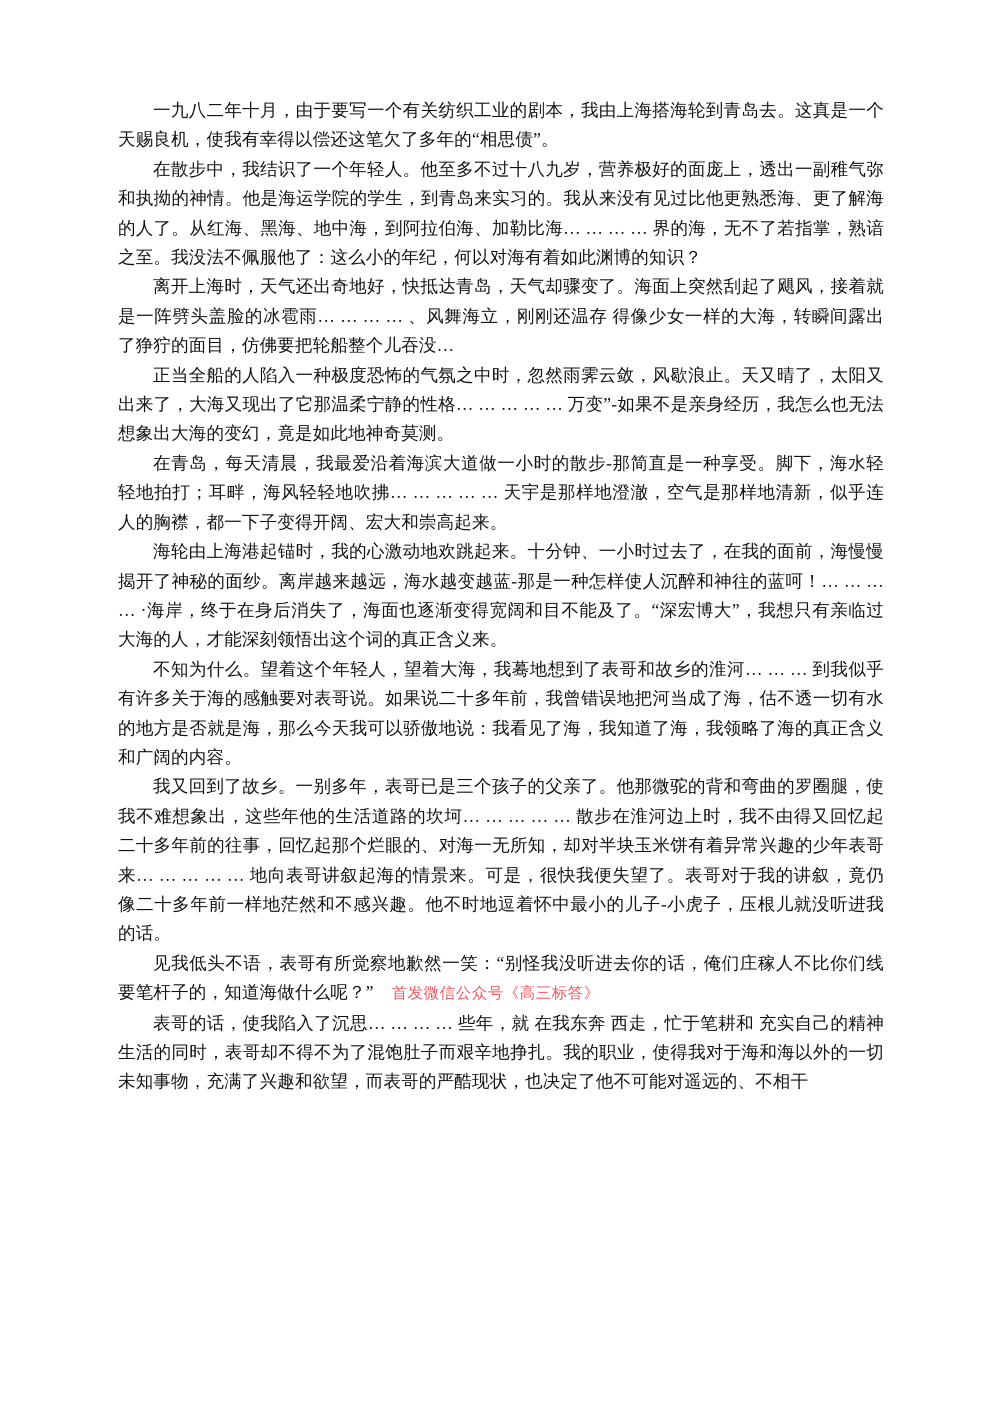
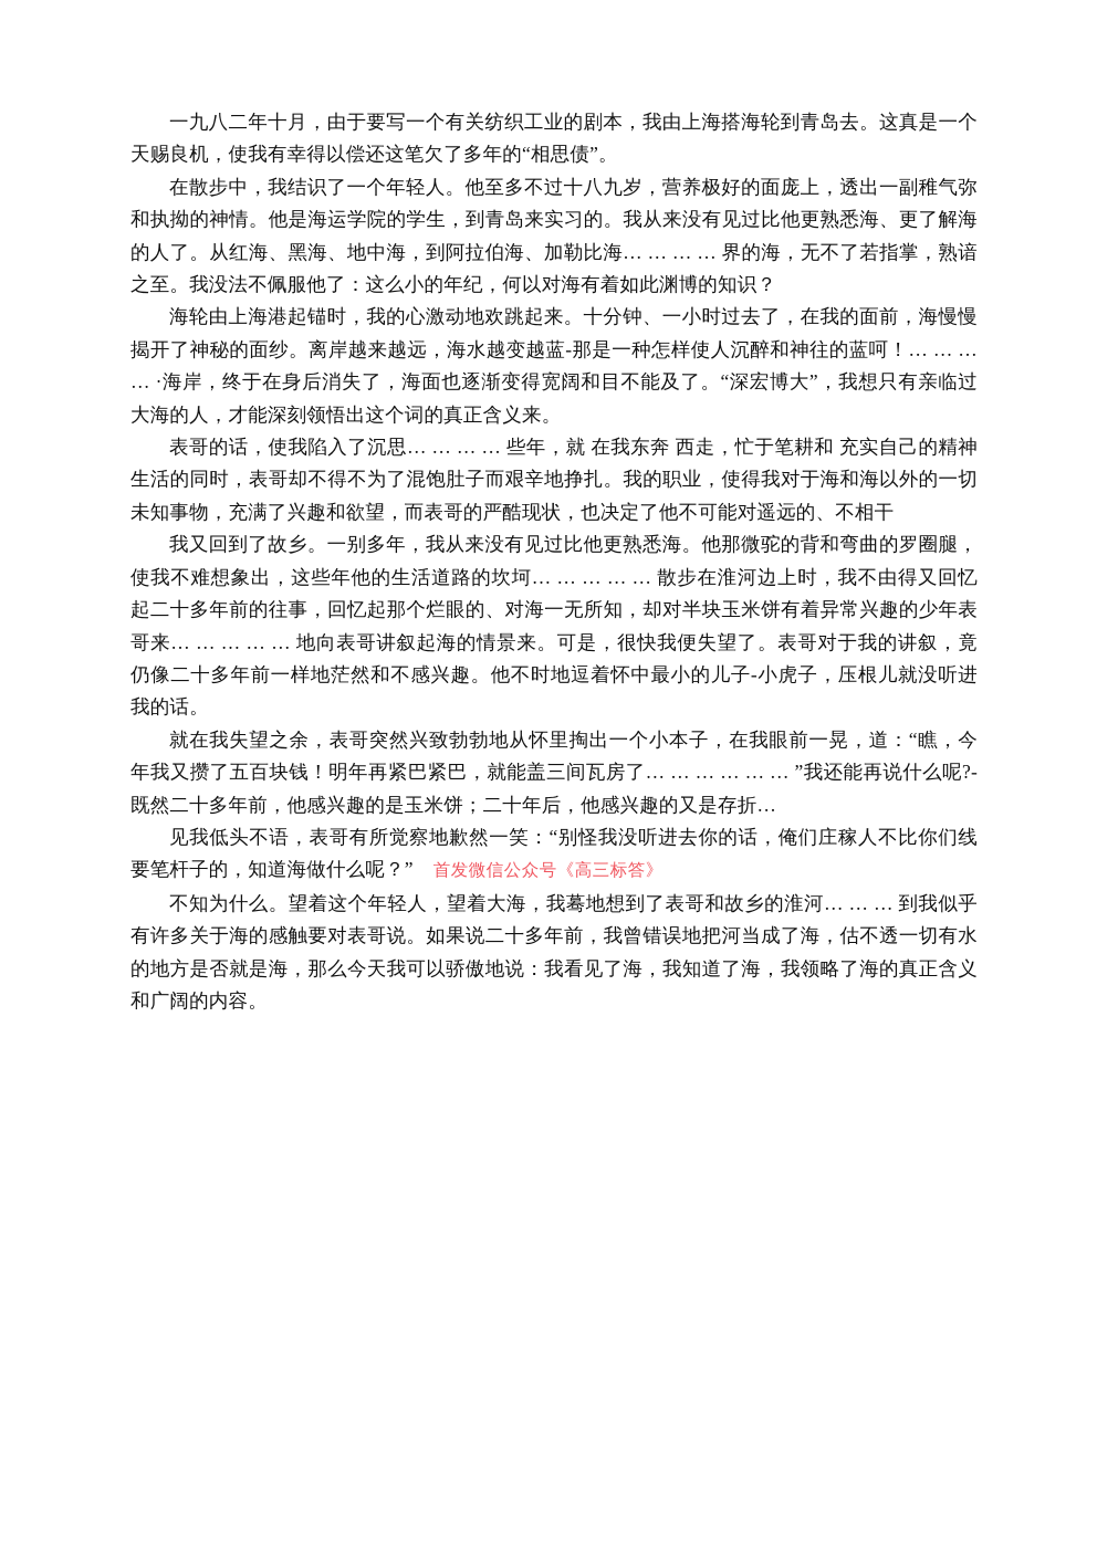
  一九八二年十月，由于要写一个有关纺织工业的剧本，我由上海搭海轮到青岛去。这真是一个天赐良机，使我有幸得以偿还这笔欠了多年的“相思债”。
  在散步中，我结识了一个年轻人。他至多不过十八九岁，营养极好的面庞上，透出一副稚气弥和执拗的神情。他是海运学院的学生，到青岛来实习的。我从来没有见过比他更熟悉海、更了解海的人了。从红海、黑海、地中海，到阿拉伯海、加勒比海… … … … 界的海，无不了若指掌，熟谙之至。我没法不佩服他了：这么小的年纪，何以对海有着如此渊博的知识？
- 离开上海时，天气还出奇地好，快抵达青岛，天气却骤变了。海面上突然刮起了飓风，接着就是一阵劈头盖脸的冰雹雨… … … … 、风舞海立，刚刚还温存 得像少女一样的大海，转瞬间露出了狰狞的面目，仿佛要把轮船整个儿吞没…
- 正当全船的人陷入一种极度恐怖的气氛之中时，忽然雨霁云敛，风歇浪止。天又晴了，太阳又出来了，大海又现出了它那温柔宁静的性格… … … … … 万变”-如果不是亲身经历，我怎么也无法想象出大海的变幻，竟是如此地神奇莫测。
- 在青岛，每天清晨，我最爱沿着海滨大道做一小时的散步-那简直是一种享受。脚下，海水轻轻地拍打；耳畔，海风轻轻地吹拂… … … … … 天宇是那样地澄澈，空气是那样地清新，似乎连人的胸襟，都一下子变得开阔、宏大和崇高起来。
  海轮由上海港起锚时，我的心激动地欢跳起来。十分钟、一小时过去了，在我的面前，海慢慢揭开了神秘的面纱。离岸越来越远，海水越变越蓝-那是一种怎样使人沉醉和神往的蓝呵！… … … … ·海岸，终于在身后消失了，海面也逐渐变得宽阔和目不能及了。“深宏博大”，我想只有亲临过大海的人，才能深刻领悟出这个词的真正含义来。
- 不知为什么。望着这个年轻人，望着大海，我蓦地想到了表哥和故乡的淮河… … … 到我似乎有许多关于海的感触要对表哥说。如果说二十多年前，我曾错误地把河当成了海，估不透一切有水的地方是否就是海，那么今天我可以骄傲地说：我看见了海，我知道了海，我领略了海的真正含义和广阔的内容。
+ 表哥的话，使我陷入了沉思… … … … 些年，就 在我东奔 西走，忙于笔耕和 充实自己的精神生活的同时，表哥却不得不为了混饱肚子而艰辛地挣扎。我的职业，使得我对于海和海以外的一切未知事物，充满了兴趣和欲望，而表哥的严酷现状，也决定了他不可能对遥远的、不相干
- 我又回到了故乡。一别多年，表哥已是三个孩子的父亲了。他那微驼的背和弯曲的罗圈腿，使我不难想象出，这些年他的生活道路的坎坷… … … … … 散步在淮河边上时，我不由得又回忆起二十多年前的往事，回忆起那个烂眼的、对海一无所知，却对半块玉米饼有着异常兴趣的少年表哥来… … … … … 地向表哥讲叙起海的情景来。可是，很快我便失望了。表哥对于我的讲叙，竟仍像二十多年前一样地茫然和不感兴趣。他不时地逗着怀中最小的儿子-小虎子，压根儿就没听进我的话。
+ 我又回到了故乡。一别多年，我从来没有见过比他更熟悉海。他那微驼的背和弯曲的罗圈腿，使我不难想象出，这些年他的生活道路的坎坷… … … … … 散步在淮河边上时，我不由得又回忆起二十多年前的往事，回忆起那个烂眼的、对海一无所知，却对半块玉米饼有着异常兴趣的少年表哥来… … … … … 地向表哥讲叙起海的情景来。可是，很快我便失望了。表哥对于我的讲叙，竟仍像二十多年前一样地茫然和不感兴趣。他不时地逗着怀中最小的儿子-小虎子，压根儿就没听进我的话。
+ 就在我失望之余，表哥突然兴致勃勃地从怀里掏出一个小本子，在我眼前一晃，道：“瞧，今年我又攒了五百块钱！明年再紧巴紧巴，就能盖三间瓦房了… … … … … … ”我还能再说什么呢?-既然二十多年前，他感兴趣的是玉米饼；二十年后，他感兴趣的又是存折…
  见我低头不语，表哥有所觉察地歉然一笑：“别怪我没听进去你的话，俺们庄稼人不比你们线要笔杆子的，知道海做什么呢？” 首发微信公众号《高三标答》
- 表哥的话，使我陷入了沉思… … … … 些年，就 在我东奔 西走，忙于笔耕和 充实自己的精神生活的同时，表哥却不得不为了混饱肚子而艰辛地挣扎。我的职业，使得我对于海和海以外的一切未知事物，充满了兴趣和欲望，而表哥的严酷现状，也决定了他不可能对遥远的、不相干
+ 不知为什么。望着这个年轻人，望着大海，我蓦地想到了表哥和故乡的淮河… … … 到我似乎有许多关于海的感触要对表哥说。如果说二十多年前，我曾错误地把河当成了海，估不透一切有水的地方是否就是海，那么今天我可以骄傲地说：我看见了海，我知道了海，我领略了海的真正含义和广阔的内容。
